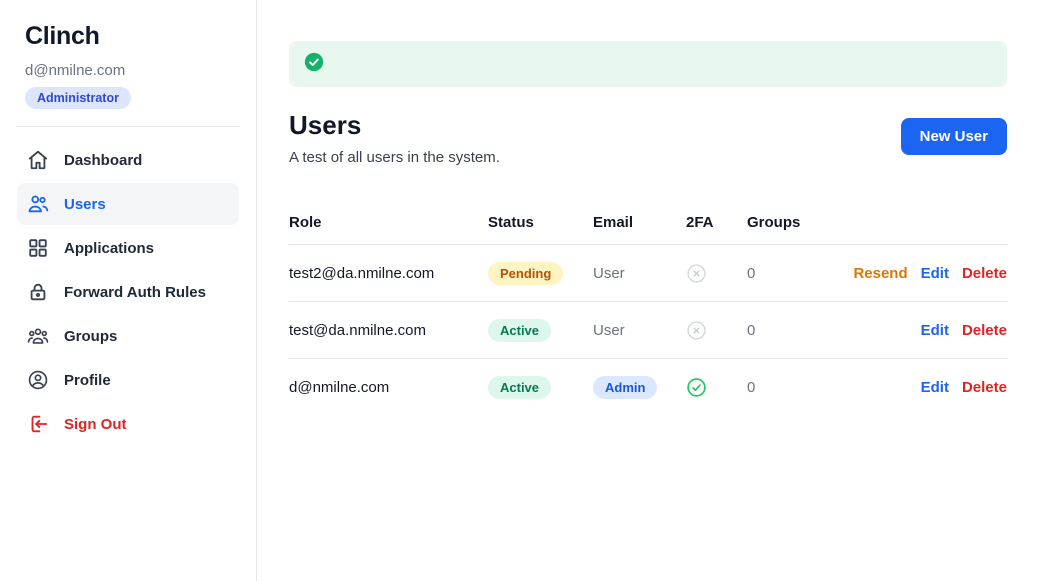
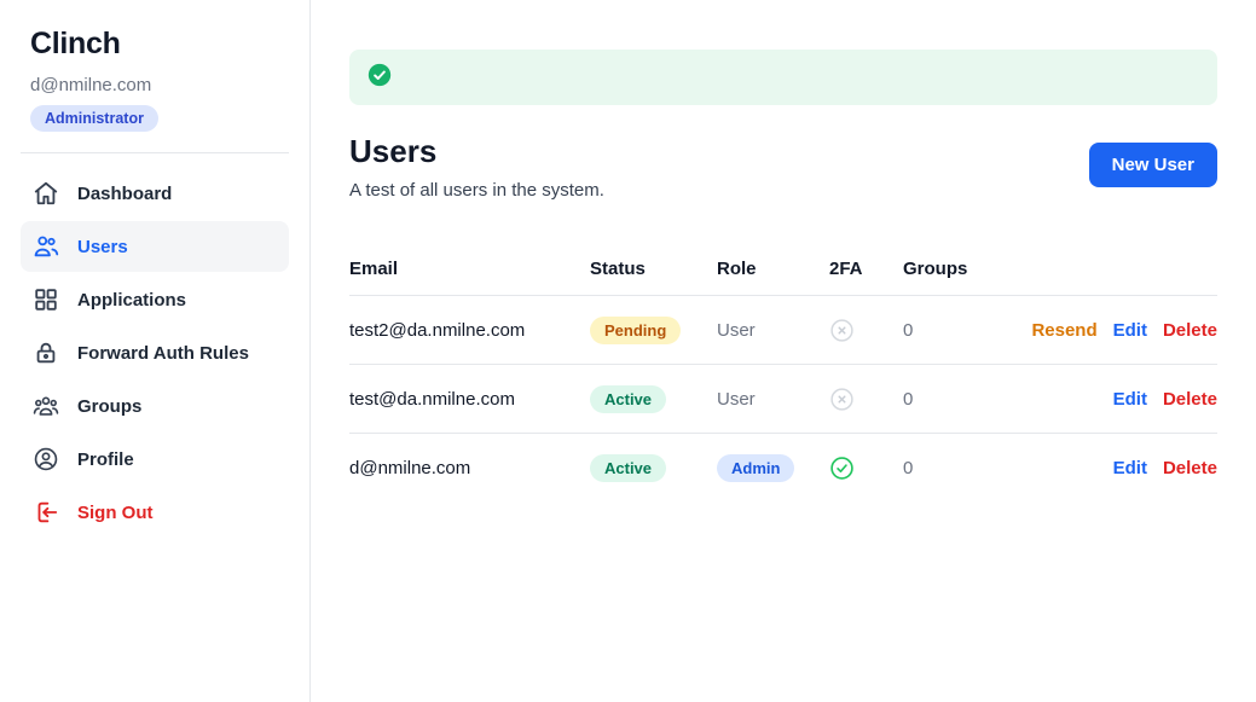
  Clinch
  d@nmilne.com
  Administrator
  Dashboard
  Users
  Applications
  Forward Auth Rules
  Groups
  Profile
  Sign Out
  Users
  A test of all users in the system.
  New User
- Role
+ Email
  Status
- Email
+ Role
  2FA
  Groups
  test2@da.nmilne.com
  Pending
  User
  0
  Resend
  Edit
  Delete
  test@da.nmilne.com
  Active
  User
  0
  Edit
  Delete
  d@nmilne.com
  Active
  Admin
  0
  Edit
  Delete
